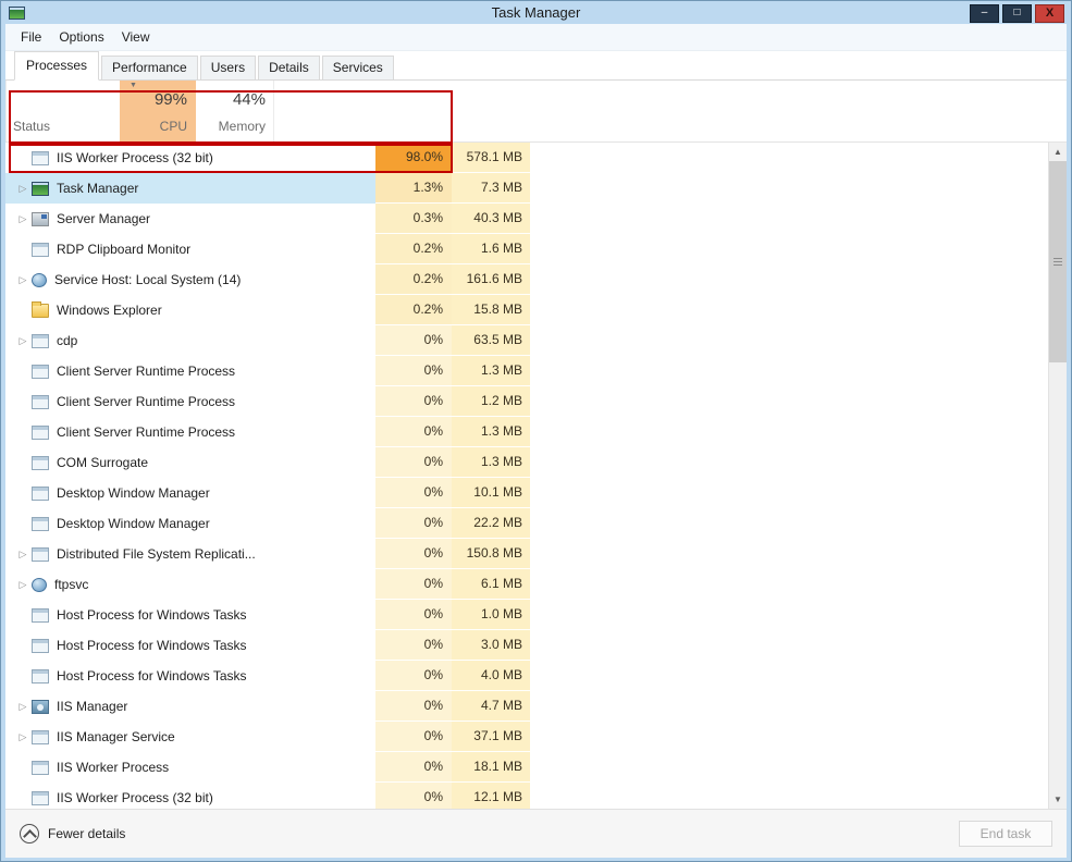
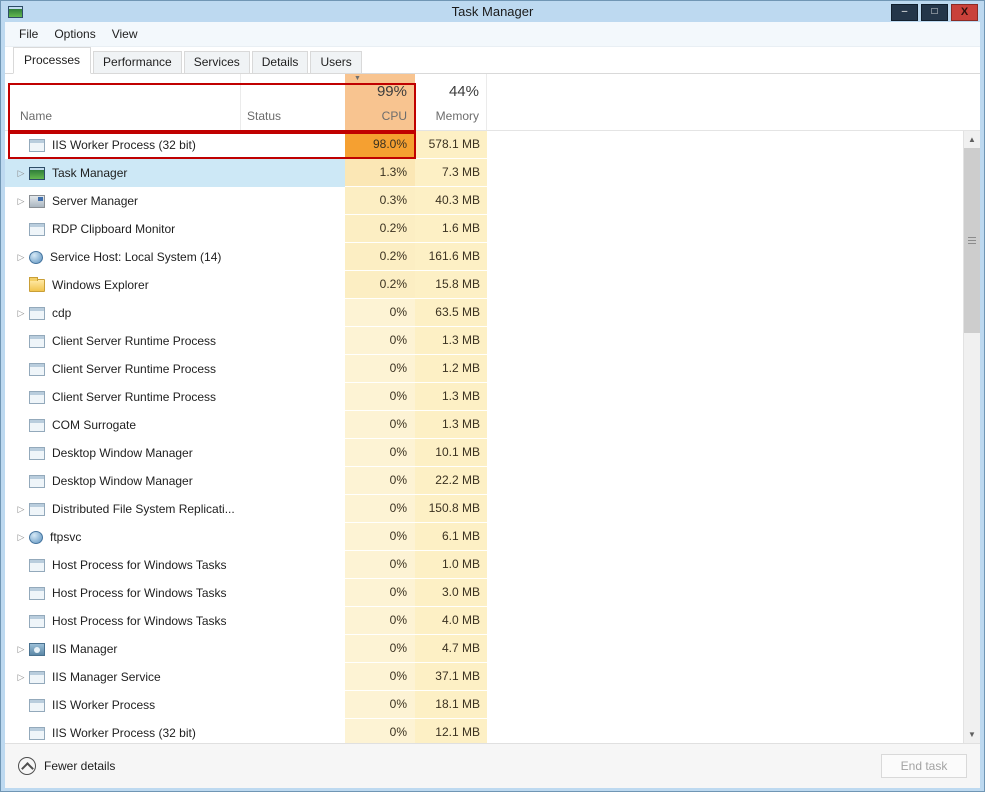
  Task Manager
  –
  □
  X
  File
  Options
  View
  Processes
  Performance
- Users
+ Services
  Details
- Services
+ Users
+ Name
  Status
  99%
  CPU
  44%
  Memory
  IIS Worker Process (32 bit)
  98.0%
  578.1 MB
  ▷
  Task Manager
  1.3%
  7.3 MB
  ▷
  Server Manager
  0.3%
  40.3 MB
  RDP Clipboard Monitor
  0.2%
  1.6 MB
  ▷
  Service Host: Local System (14)
  0.2%
  161.6 MB
  Windows Explorer
  0.2%
  15.8 MB
  ▷
  cdp
  0%
  63.5 MB
  Client Server Runtime Process
  0%
  1.3 MB
  Client Server Runtime Process
  0%
  1.2 MB
  Client Server Runtime Process
  0%
  1.3 MB
  COM Surrogate
  0%
  1.3 MB
  Desktop Window Manager
  0%
  10.1 MB
  Desktop Window Manager
  0%
  22.2 MB
  ▷
  Distributed File System Replicati...
  0%
  150.8 MB
  ▷
  ftpsvc
  0%
  6.1 MB
  Host Process for Windows Tasks
  0%
  1.0 MB
  Host Process for Windows Tasks
  0%
  3.0 MB
  Host Process for Windows Tasks
  0%
  4.0 MB
  ▷
  IIS Manager
  0%
  4.7 MB
  ▷
  IIS Manager Service
  0%
  37.1 MB
  IIS Worker Process
  0%
  18.1 MB
  IIS Worker Process (32 bit)
  0%
  12.1 MB
  ▲
  ▼
  Fewer details
  End task
